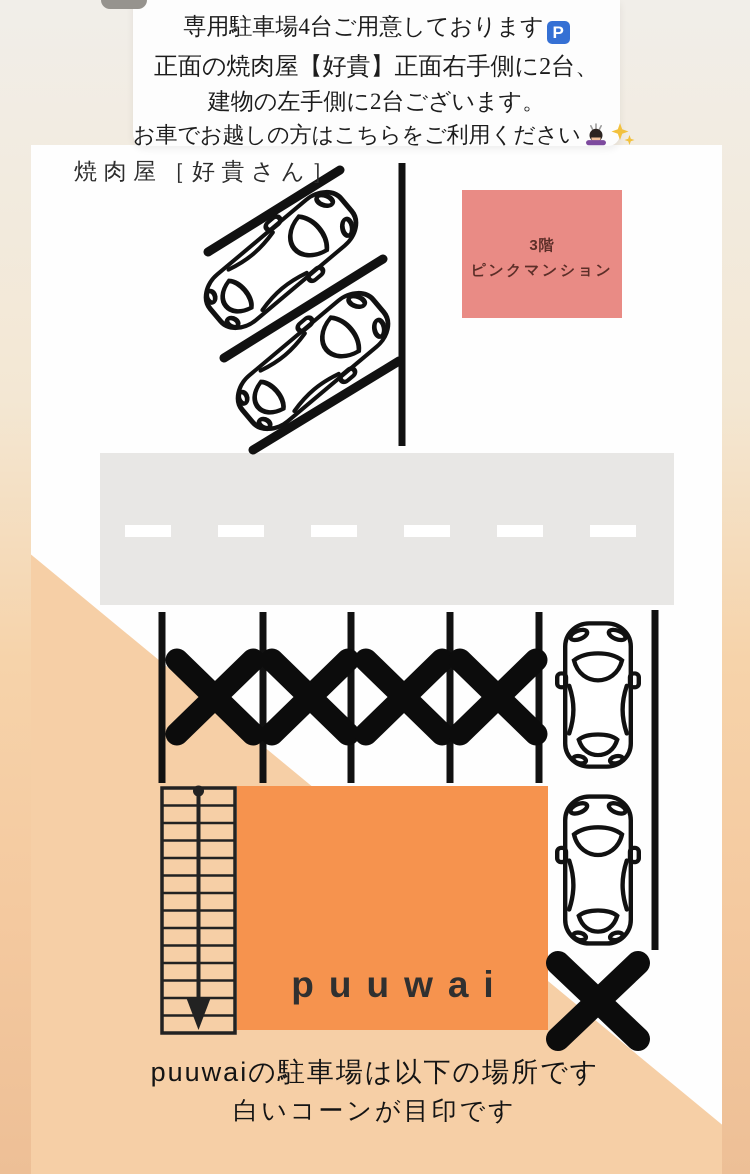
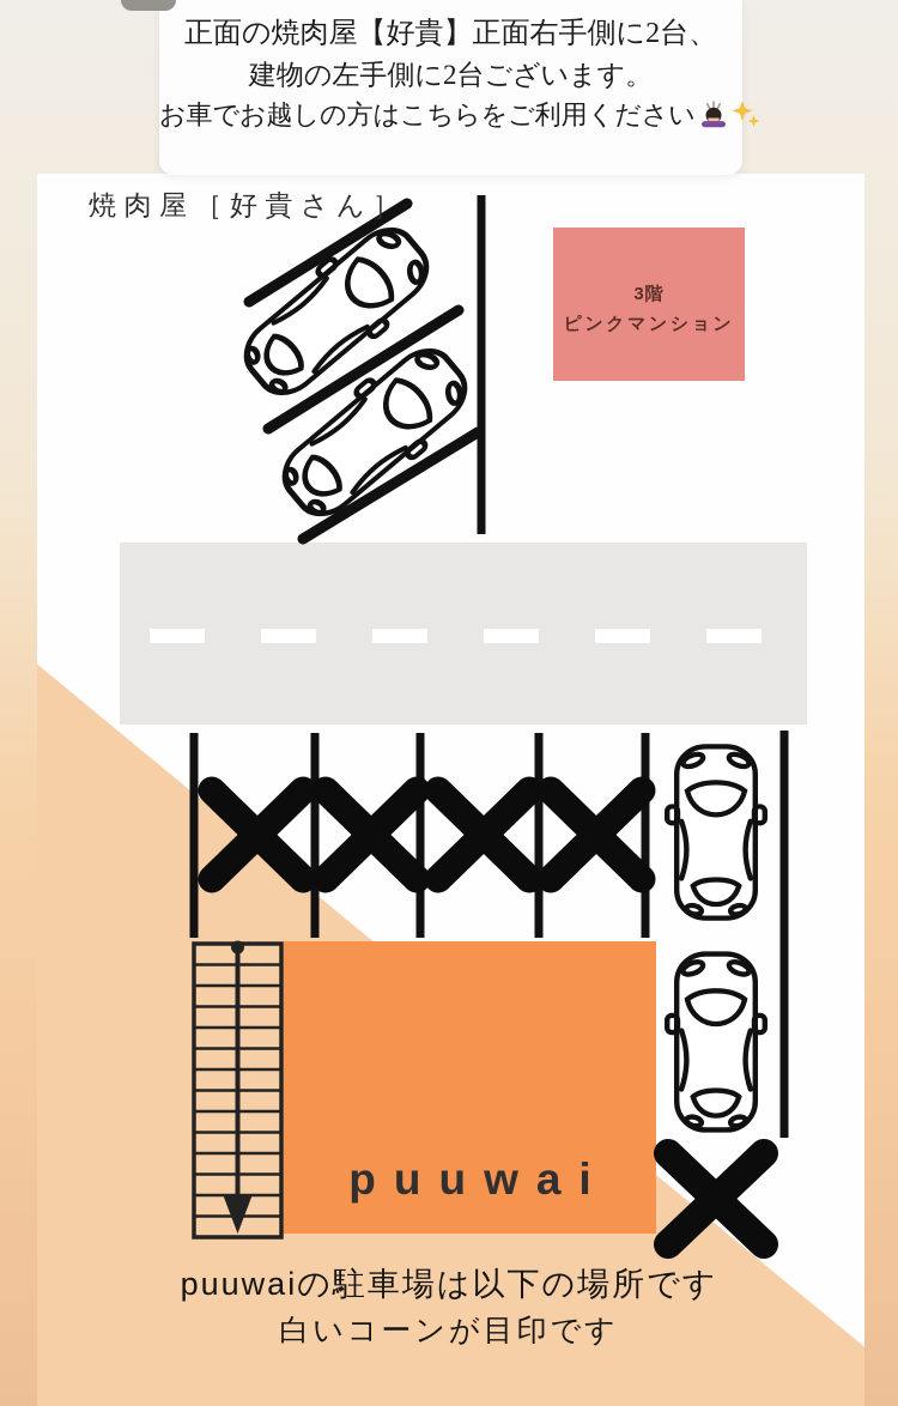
  3階
  ピンクマンション
  puuwai
  焼肉屋［好貴さん］
- 専用駐車場4台ご用意しております P
  正面の焼肉屋【好貴】正面右手側に2台、
  建物の左手側に2台ございます。
  お車でお越しの方はこちらをご利用ください
  puuwaiの駐車場は以下の場所です
  白いコーンが目印です
